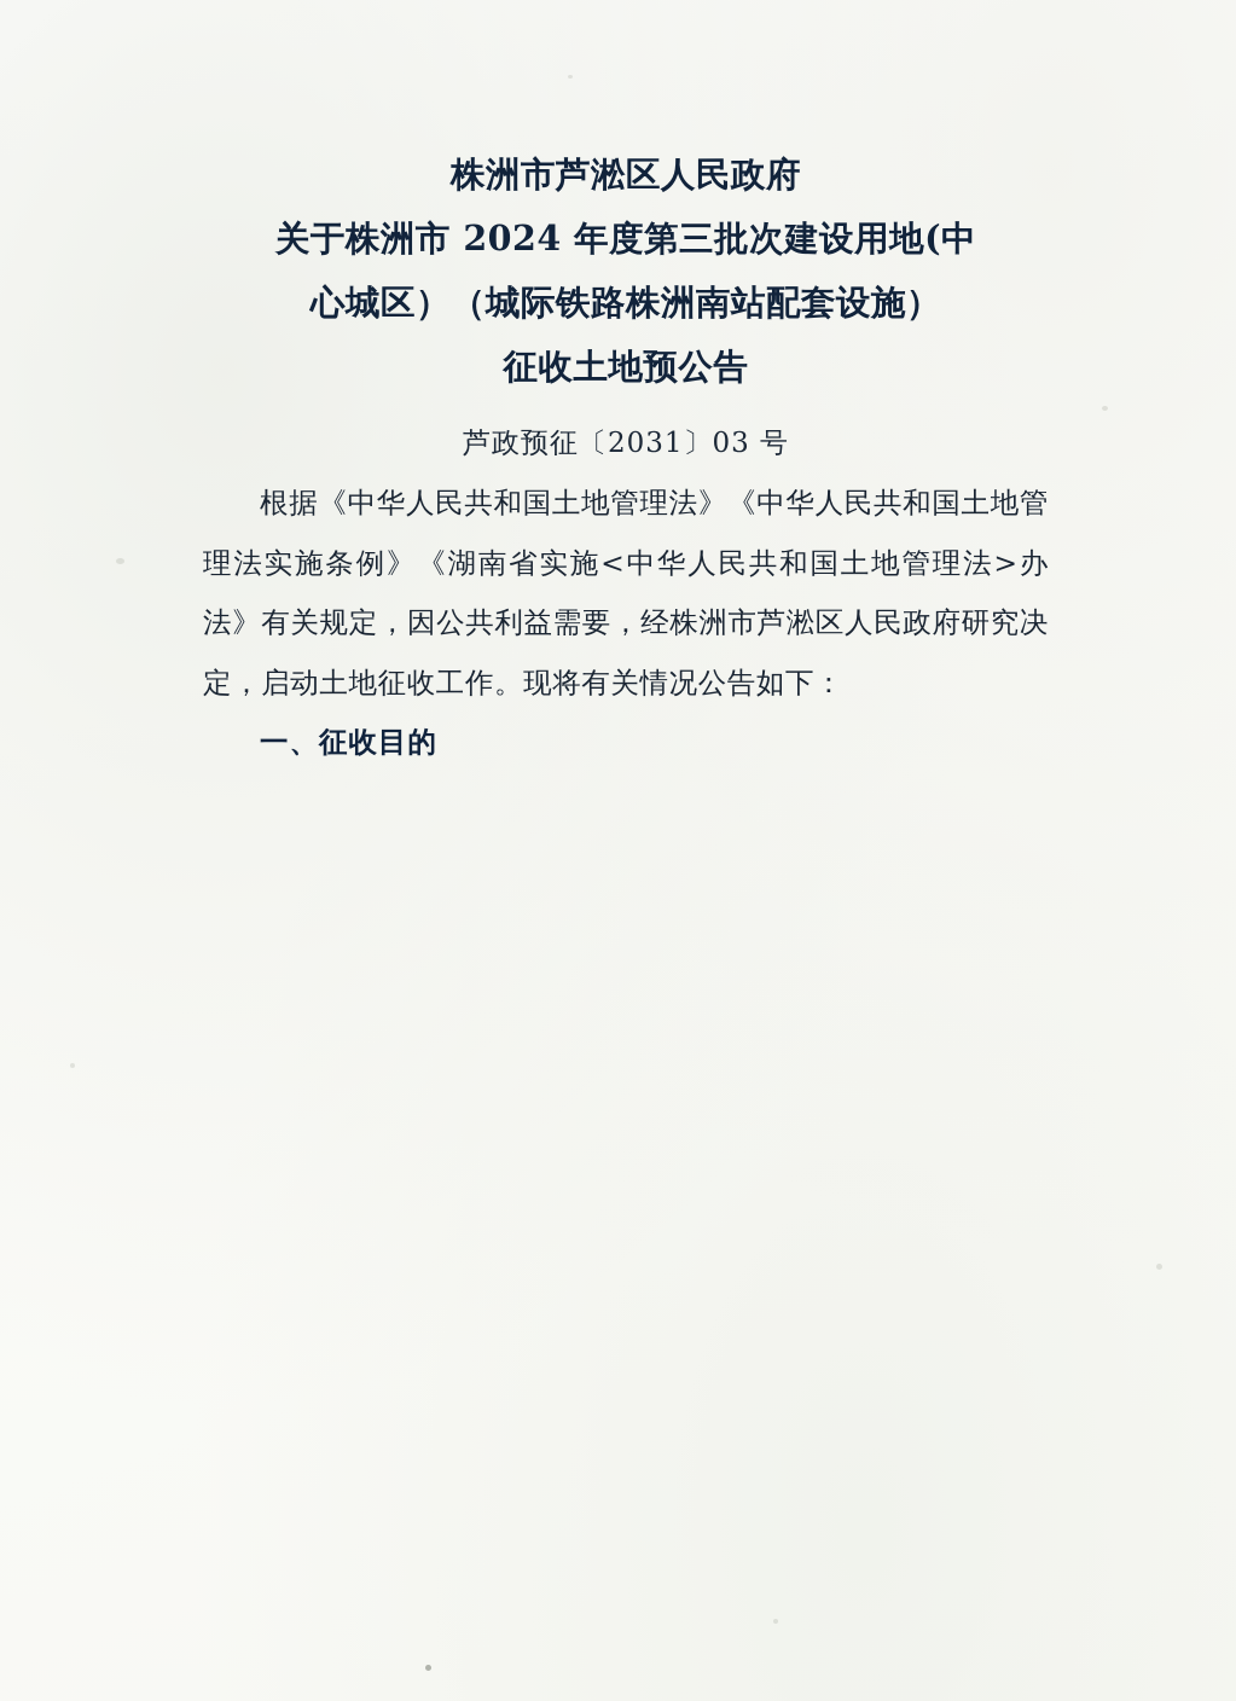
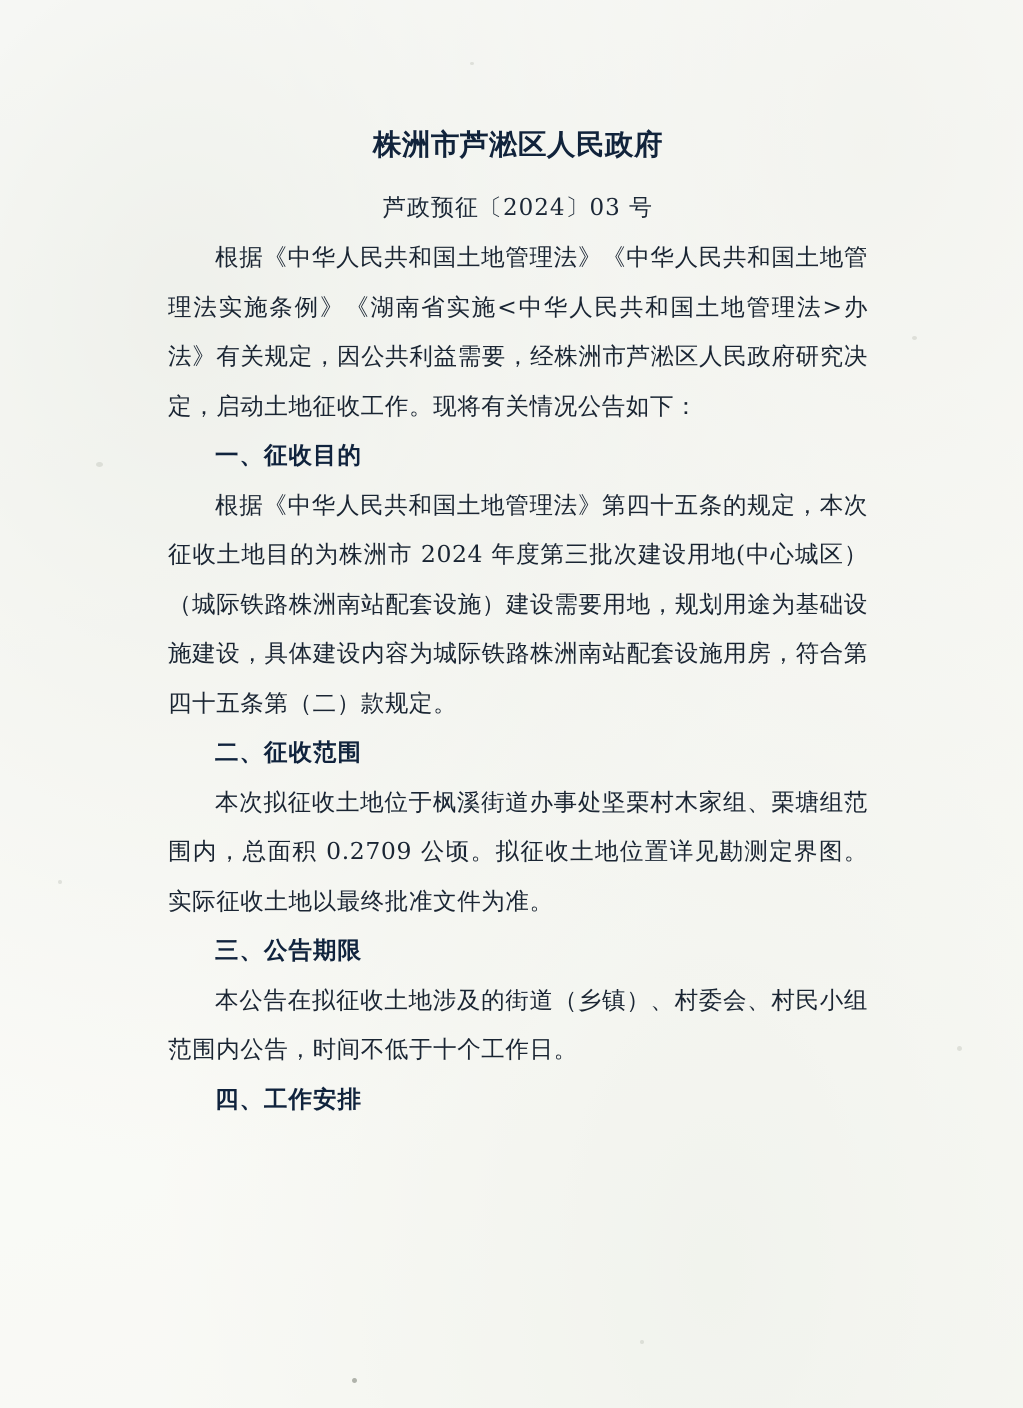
  株洲市芦淞区人民政府
- 关于株洲市 2024 年度第三批次建设用地(中
- 心城区）（城际铁路株洲南站配套设施）
- 征收土地预公告
- 芦政预征〔2031〕03 号
+ 芦政预征〔2024〕03 号
  根据《中华人民共和国土地管理法》《中华人民共和国土地管理法实施条例》《湖南省实施<中华人民共和国土地管理法>办法》有关规定，因公共利益需要，经株洲市芦淞区人民政府研究决定，启动土地征收工作。现将有关情况公告如下：
  一、征收目的
+ 根据《中华人民共和国土地管理法》第四十五条的规定，本次征收土地目的为株洲市 2024 年度第三批次建设用地(中心城区）（城际铁路株洲南站配套设施）建设需要用地，规划用途为基础设施建设，具体建设内容为城际铁路株洲南站配套设施用房，符合第四十五条第（二）款规定。
+ 二、征收范围
+ 本次拟征收土地位于枫溪街道办事处坚栗村木家组、栗塘组范围内，总面积 0.2709 公顷。拟征收土地位置详见勘测定界图。实际征收土地以最终批准文件为准。
+ 三、公告期限
+ 本公告在拟征收土地涉及的街道（乡镇）、村委会、村民小组范围内公告，时间不低于十个工作日。
+ 四、工作安排
